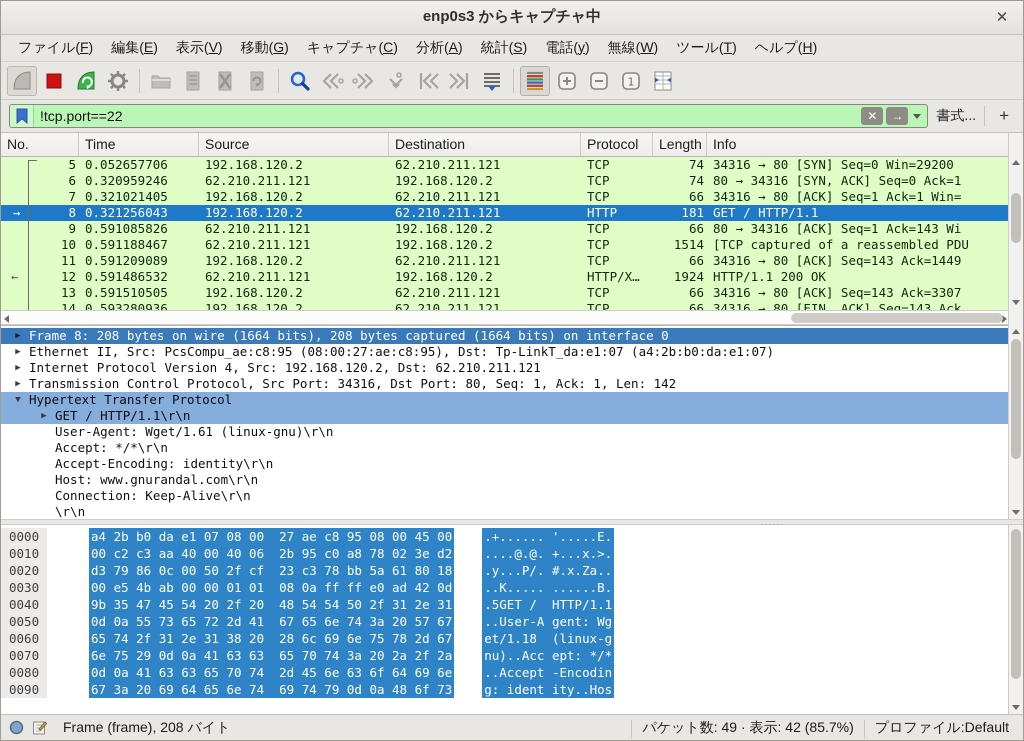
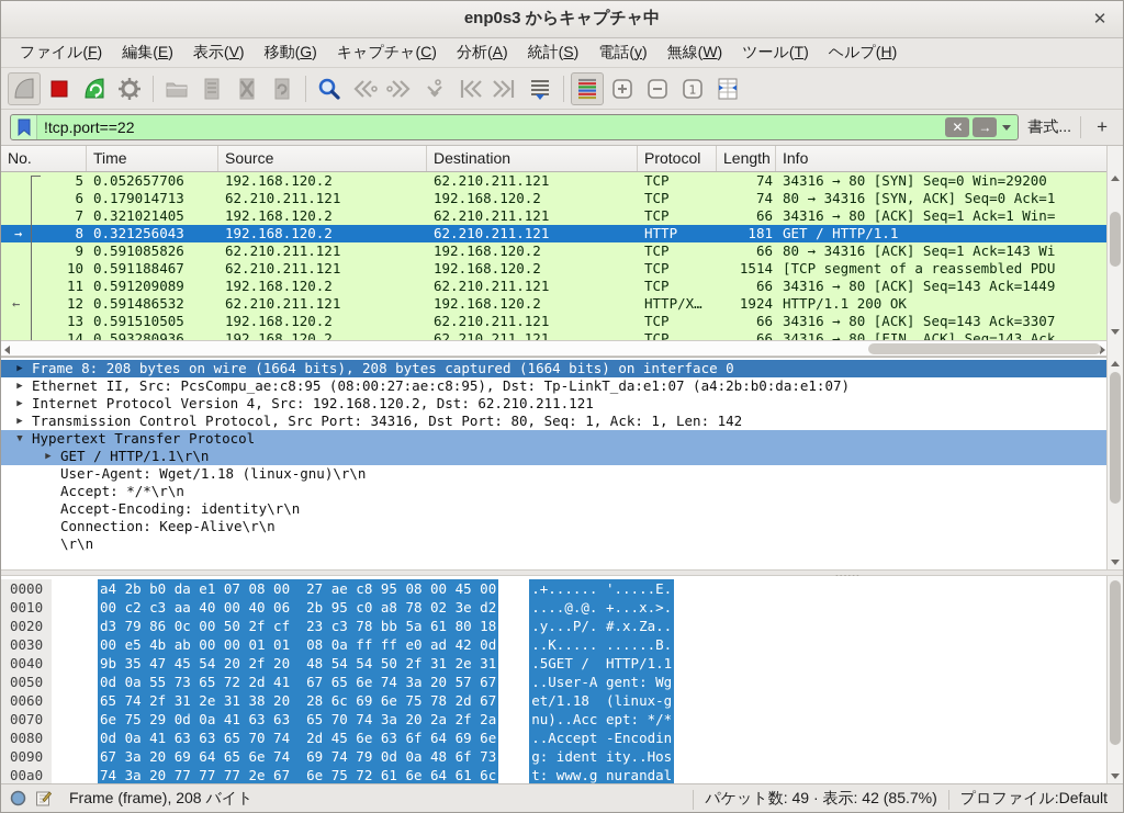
  enp0s3 からキャプチャ中
  ✕
  ファイル(F)
  編集(E)
  表示(V)
  移動(G)
  キャプチャ(C)
  分析(A)
  統計(S)
  電話(y)
  無線(W)
  ツール(T)
  ヘルプ(H)
  1
  !tcp.port==22
  ✕
  →
  書式...
  +
  No.
  Time
  Source
  Destination
  Protocol
  Length
  Info
  5
  0.052657706
  192.168.120.2
  62.210.211.121
  TCP
  74
  34316 → 80 [SYN] Seq=0 Win=29200
  6
- 0.320959246
+ 0.179014713
  62.210.211.121
  192.168.120.2
  TCP
  74
  80 → 34316 [SYN, ACK] Seq=0 Ack=1
  7
  0.321021405
  192.168.120.2
  62.210.211.121
  TCP
  66
  34316 → 80 [ACK] Seq=1 Ack=1 Win=
  8
  0.321256043
  192.168.120.2
  62.210.211.121
  HTTP
  181
  GET / HTTP/1.1
  9
  0.591085826
  62.210.211.121
  192.168.120.2
  TCP
  66
  80 → 34316 [ACK] Seq=1 Ack=143 Wi
  10
  0.591188467
  62.210.211.121
  192.168.120.2
  TCP
  1514
- [TCP captured of a reassembled PDU
+ [TCP segment of a reassembled PDU
  11
  0.591209089
  192.168.120.2
  62.210.211.121
  TCP
  66
  34316 → 80 [ACK] Seq=143 Ack=1449
  12
  0.591486532
  62.210.211.121
  192.168.120.2
  HTTP/X…
  1924
  HTTP/1.1 200 OK
  13
  0.591510505
  192.168.120.2
  62.210.211.121
  TCP
  66
  34316 → 80 [ACK] Seq=143 Ack=3307
  14
  0.593280936
  192.168.120.2
  62.210.211.121
  TCP
  66
  34316 → 80 [FIN, ACK] Seq=143 Ack
  →
  ←
  ▶
  Frame 8: 208 bytes on wire (1664 bits), 208 bytes captured (1664 bits) on interface 0
  ▶
  Ethernet II, Src: PcsCompu_ae:c8:95 (08:00:27:ae:c8:95), Dst: Tp-LinkT_da:e1:07 (a4:2b:b0:da:e1:07)
  ▶
  Internet Protocol Version 4, Src: 192.168.120.2, Dst: 62.210.211.121
  ▶
  Transmission Control Protocol, Src Port: 34316, Dst Port: 80, Seq: 1, Ack: 1, Len: 142
  ▼
  Hypertext Transfer Protocol
  ▶
  GET / HTTP/1.1\r\n
- User-Agent: Wget/1.61 (linux-gnu)\r\n
+ User-Agent: Wget/1.18 (linux-gnu)\r\n
  Accept: */*\r\n
  Accept-Encoding: identity\r\n
- Host: www.gnurandal.com\r\n
  Connection: Keep-Alive\r\n
  \r\n
  0000
  a4 2b b0 da e1 07 08 00 27 ae c8 95 08 00 45 00
  .+...... '.....E.
  0010
  00 c2 c3 aa 40 00 40 06 2b 95 c0 a8 78 02 3e d2
  ....@.@. +...x.>.
  0020
  d3 79 86 0c 00 50 2f cf 23 c3 78 bb 5a 61 80 18
  .y...P/. #.x.Za..
  0030
  00 e5 4b ab 00 00 01 01 08 0a ff ff e0 ad 42 0d
  ..K..... ......B.
  0040
  9b 35 47 45 54 20 2f 20 48 54 54 50 2f 31 2e 31
  .5GET / HTTP/1.1
  0050
  0d 0a 55 73 65 72 2d 41 67 65 6e 74 3a 20 57 67
  ..User-A gent: Wg
  0060
  65 74 2f 31 2e 31 38 20 28 6c 69 6e 75 78 2d 67
  et/1.18 (linux-g
  0070
  6e 75 29 0d 0a 41 63 63 65 70 74 3a 20 2a 2f 2a
  nu)..Acc ept: */*
  0080
  0d 0a 41 63 63 65 70 74 2d 45 6e 63 6f 64 69 6e
  ..Accept -Encodin
  0090
  67 3a 20 69 64 65 6e 74 69 74 79 0d 0a 48 6f 73
  g: ident ity..Hos
+ 00a0
+ 74 3a 20 77 77 77 2e 67 6e 75 72 61 6e 64 61 6c
+ t: www.g nurandal
  Frame (frame), 208 バイト
  パケット数: 49 · 表示: 42 (85.7%)
  プロファイル:Default
